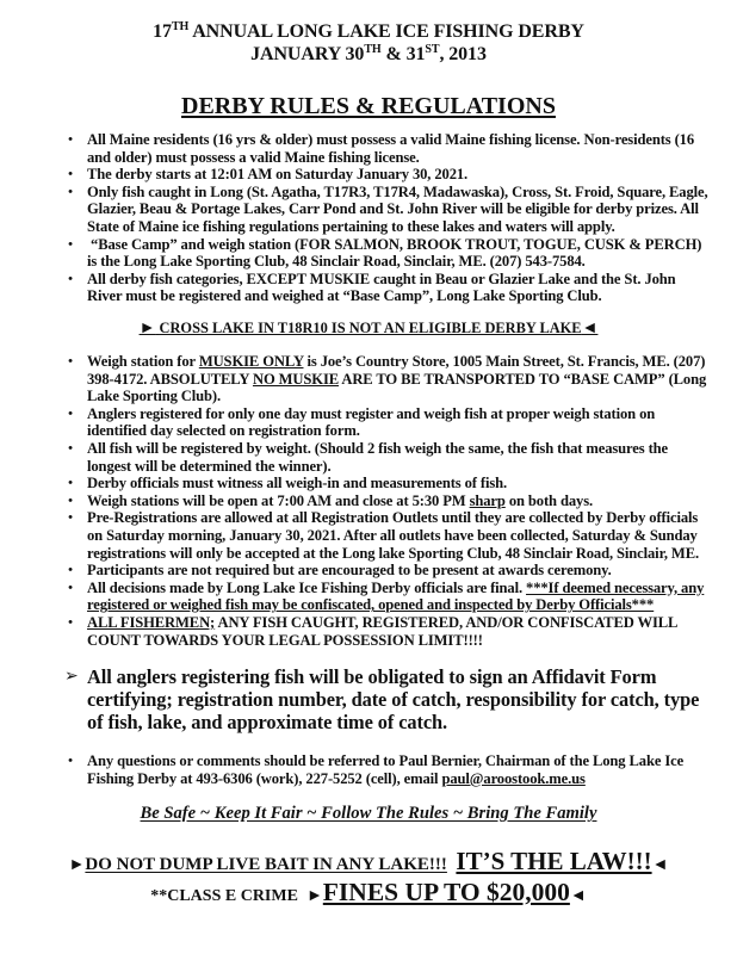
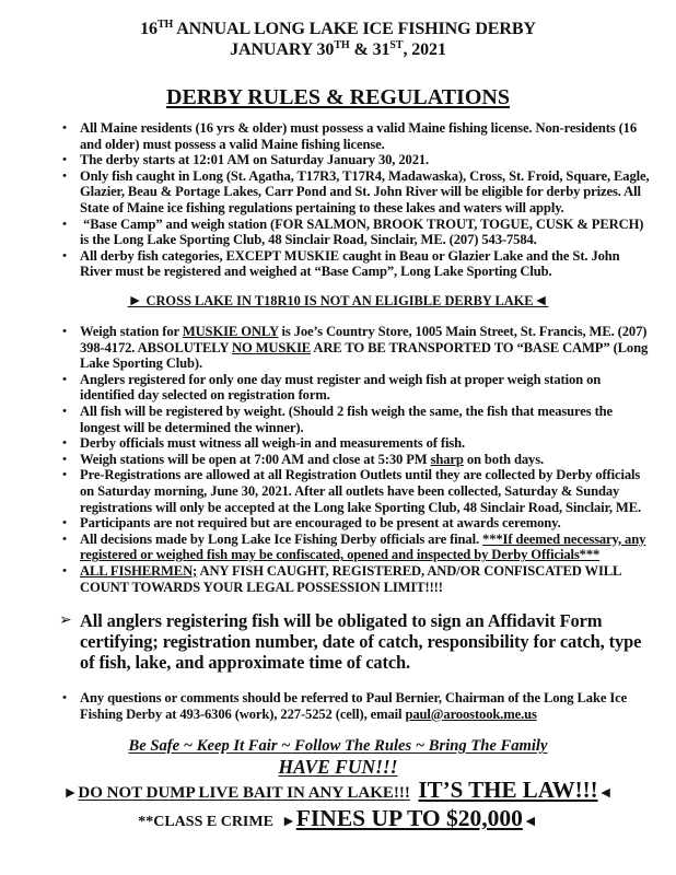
- 17TH ANNUAL LONG LAKE ICE FISHING DERBY
+ 16TH ANNUAL LONG LAKE ICE FISHING DERBY
- JANUARY 30TH & 31ST, 2013
+ JANUARY 30TH & 31ST, 2021
  DERBY RULES & REGULATIONS
  •
  All Maine residents (16 yrs & older) must possess a valid Maine fishing license. Non-residents (16 and older) must possess a valid Maine fishing license.
  •
  The derby starts at 12:01 AM on Saturday January 30, 2021.
  •
  Only fish caught in Long (St. Agatha, T17R3, T17R4, Madawaska), Cross, St. Froid, Square, Eagle, Glazier, Beau & Portage Lakes, Carr Pond and St. John River will be eligible for derby prizes. All State of Maine ice fishing regulations pertaining to these lakes and waters will apply.
  •
  “Base Camp” and weigh station (FOR SALMON, BROOK TROUT, TOGUE, CUSK & PERCH) is the Long Lake Sporting Club, 48 Sinclair Road, Sinclair, ME. (207) 543-7584.
  •
  All derby fish categories, EXCEPT MUSKIE caught in Beau or Glazier Lake and the St. John River must be registered and weighed at “Base Camp”, Long Lake Sporting Club.
  ► CROSS LAKE IN T18R10 IS NOT AN ELIGIBLE DERBY LAKE◄
  •
  Weigh station for MUSKIE ONLY is Joe’s Country Store, 1005 Main Street, St. Francis, ME. (207) 398-4172. ABSOLUTELY NO MUSKIE ARE TO BE TRANSPORTED TO “BASE CAMP” (Long Lake Sporting Club).
  •
  Anglers registered for only one day must register and weigh fish at proper weigh station on identified day selected on registration form.
  •
  All fish will be registered by weight. (Should 2 fish weigh the same, the fish that measures the longest will be determined the winner).
  •
  Derby officials must witness all weigh-in and measurements of fish.
  •
  Weigh stations will be open at 7:00 AM and close at 5:30 PM sharp on both days.
  •
- Pre-Registrations are allowed at all Registration Outlets until they are collected by Derby officials on Saturday morning, January 30, 2021. After all outlets have been collected, Saturday & Sunday registrations will only be accepted at the Long lake Sporting Club, 48 Sinclair Road, Sinclair, ME.
+ Pre-Registrations are allowed at all Registration Outlets until they are collected by Derby officials on Saturday morning, June 30, 2021. After all outlets have been collected, Saturday & Sunday registrations will only be accepted at the Long lake Sporting Club, 48 Sinclair Road, Sinclair, ME.
  •
  Participants are not required but are encouraged to be present at awards ceremony.
  •
  All decisions made by Long Lake Ice Fishing Derby officials are final. ***If deemed necessary, any registered or weighed fish may be confiscated, opened and inspected by Derby Officials***
  •
  ALL FISHERMEN; ANY FISH CAUGHT, REGISTERED, AND/OR CONFISCATED WILL COUNT TOWARDS YOUR LEGAL POSSESSION LIMIT!!!!
  ➢
  All anglers registering fish will be obligated to sign an Affidavit Form certifying; registration number, date of catch, responsibility for catch, type of fish, lake, and approximate time of catch.
  •
  Any questions or comments should be referred to Paul Bernier, Chairman of the Long Lake Ice Fishing Derby at 493-6306 (work), 227-5252 (cell), email paul@aroostook.me.us
  Be Safe ~ Keep It Fair ~ Follow The Rules ~ Bring The Family
+ HAVE FUN!!!
  ►DO NOT DUMP LIVE BAIT IN ANY LAKE!!! IT’S THE LAW!!!◄
  **CLASS E CRIME ►FINES UP TO $20,000◄
